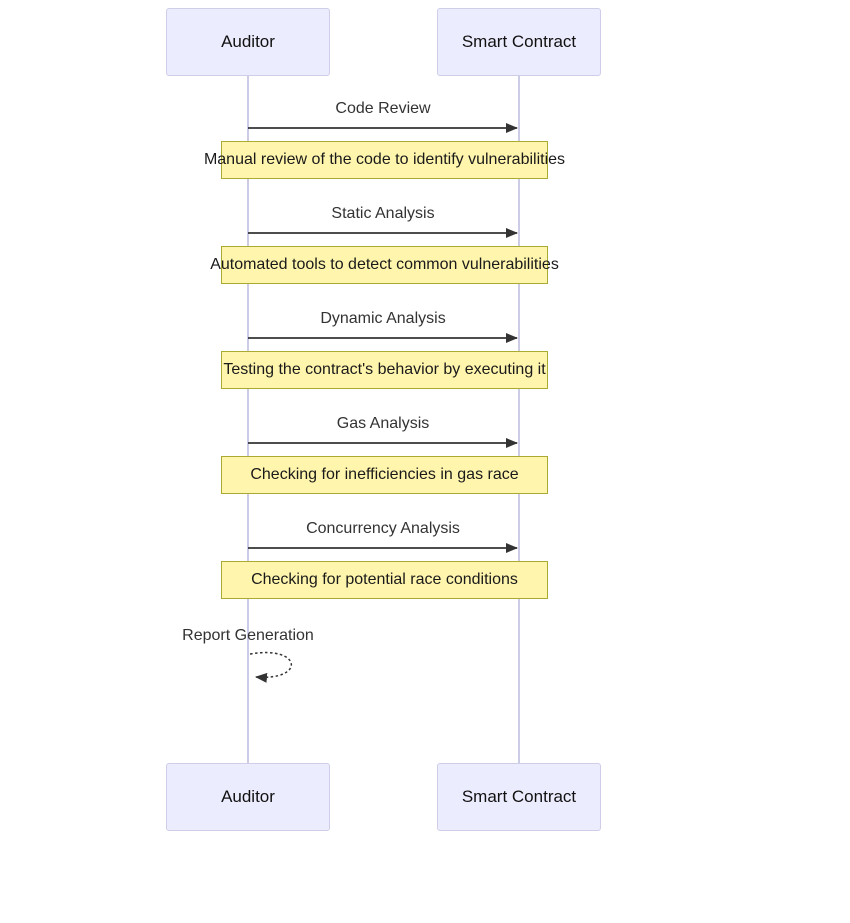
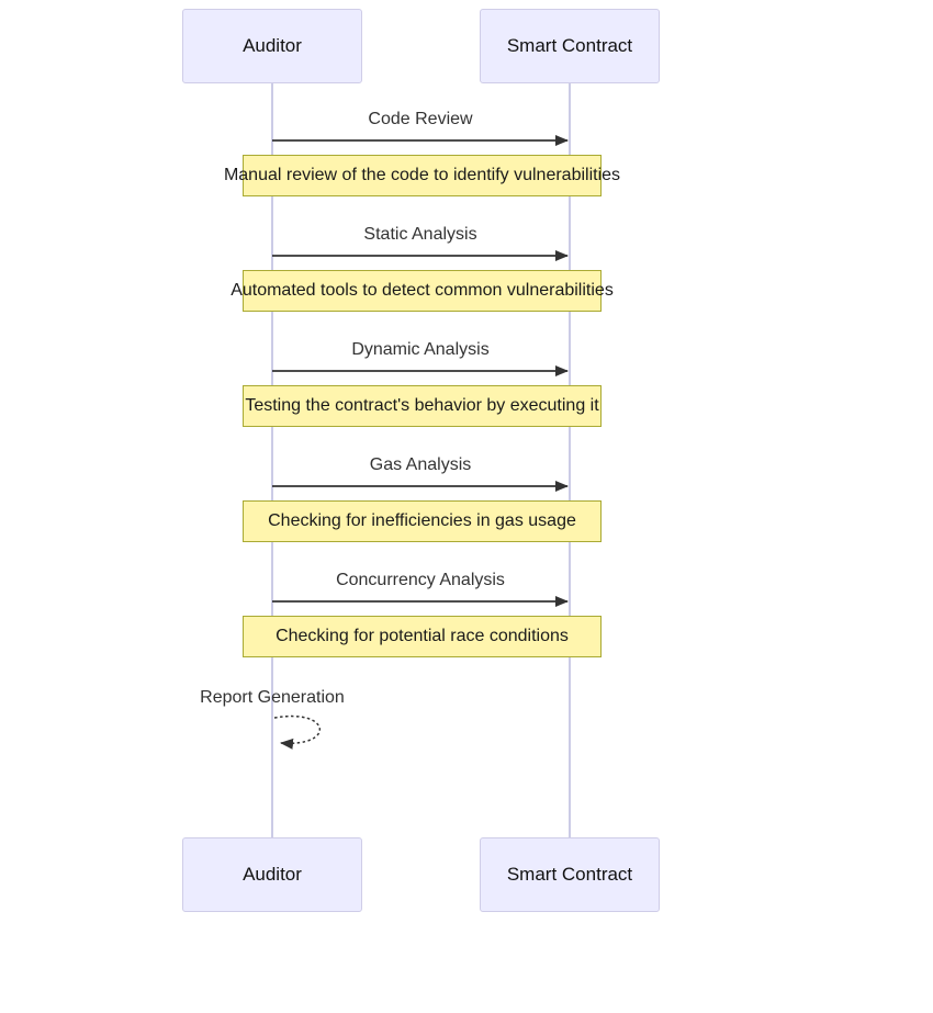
  Auditor
  Smart Contract
  Code Review
  Manual review of the code to identify vulnerabilities
  Static Analysis
  Automated tools to detect common vulnerabilities
  Dynamic Analysis
  Testing the contract's behavior by executing it
  Gas Analysis
- Checking for inefficiencies in gas race
+ Checking for inefficiencies in gas usage
  Concurrency Analysis
  Checking for potential race conditions
  Report Generation
  Auditor
  Smart Contract
